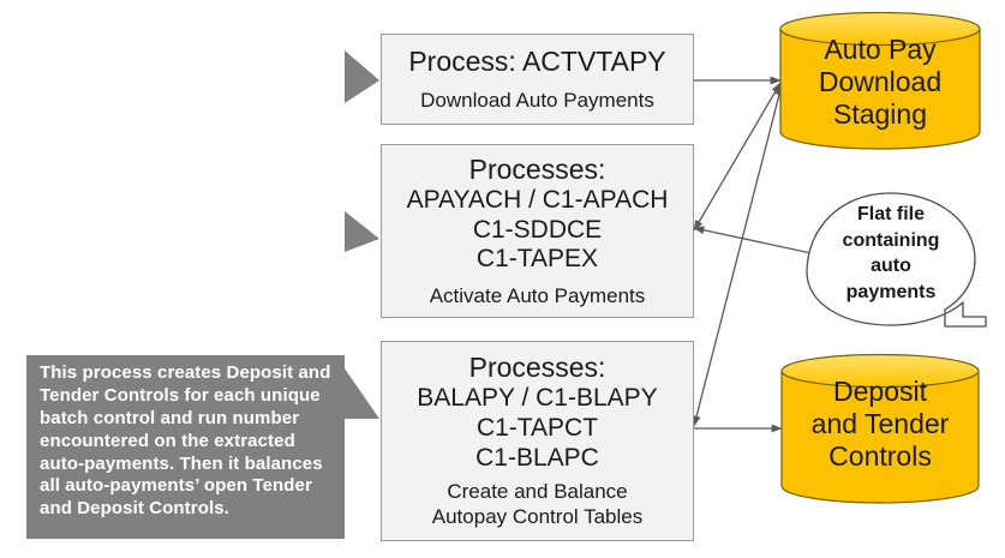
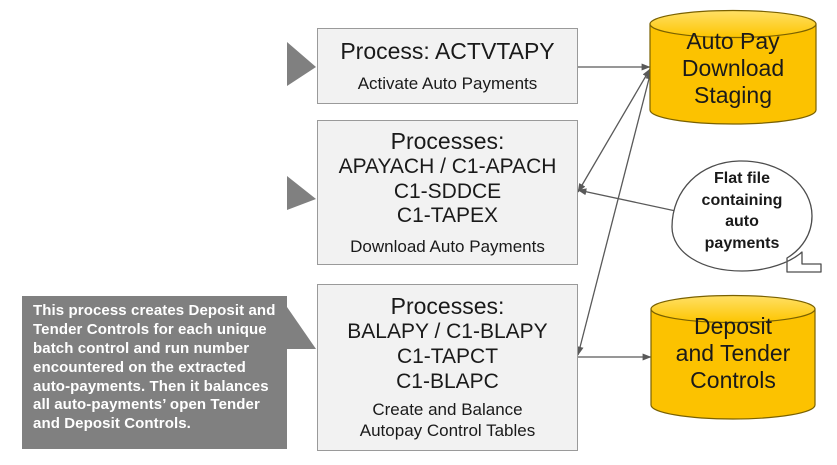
  This process creates Deposit and Tender Controls for each unique batch control and run number encountered on the extracted auto-payments. Then it balances all auto-payments’ open Tender and Deposit Controls.
  Process: ACTVTAPY
- Download Auto Payments
+ Activate Auto Payments
  Processes:
  APAYACH / C1-APACH
  C1-SDDCE
  C1-TAPEX
- Activate Auto Payments
+ Download Auto Payments
  Processes:
  BALAPY / C1-BLAPY
  C1-TAPCT
  C1-BLAPC
  Create and Balance
  Autopay Control Tables
  Auto Pay
  Download
  Staging
  Deposit
  and Tender
  Controls
  Flat file
  containing
  auto
  payments
